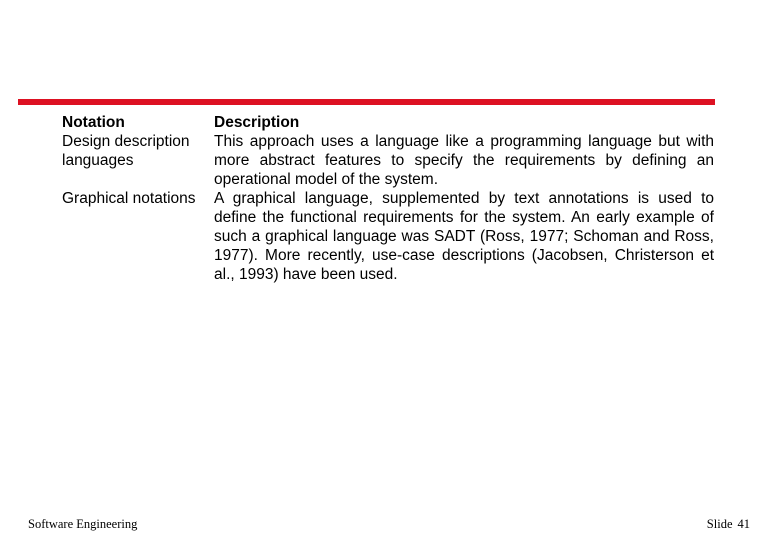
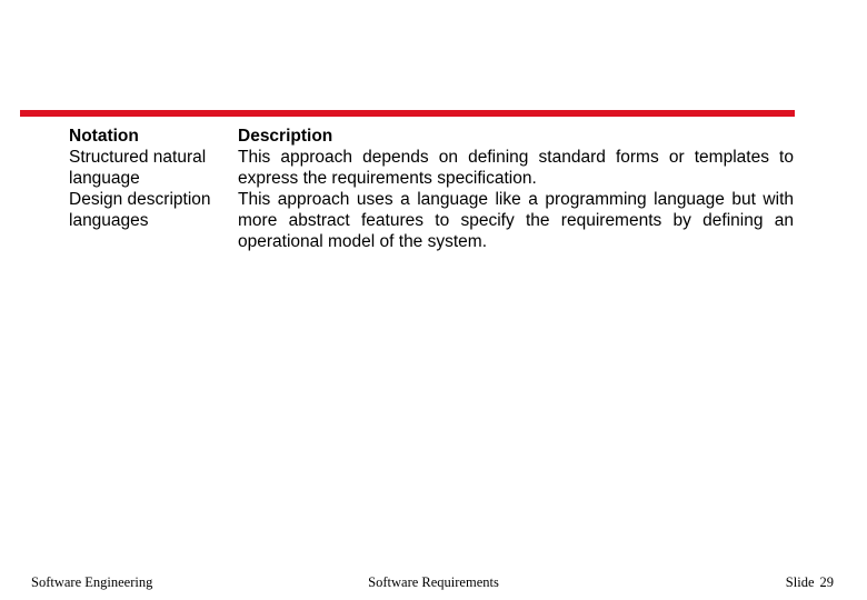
  Notation	Description
+ Structured natural language	This approach depends on defining standard forms or templates to express the requirements specification.
  Design description languages	This approach uses a language like a programming language but with more abstract features to specify the requirements by defining an operational model of the system.
- Graphical notations	A graphical language, supplemented by text annotations is used to define the functional requirements for the system. An early example of such a graphical language was SADT (Ross, 1977; Schoman and Ross, 1977). More recently, use-case descriptions (Jacobsen, Christerson et al., 1993) have been used.
  Software Engineering
+ Software Requirements
- Slide 41
+ Slide 29
